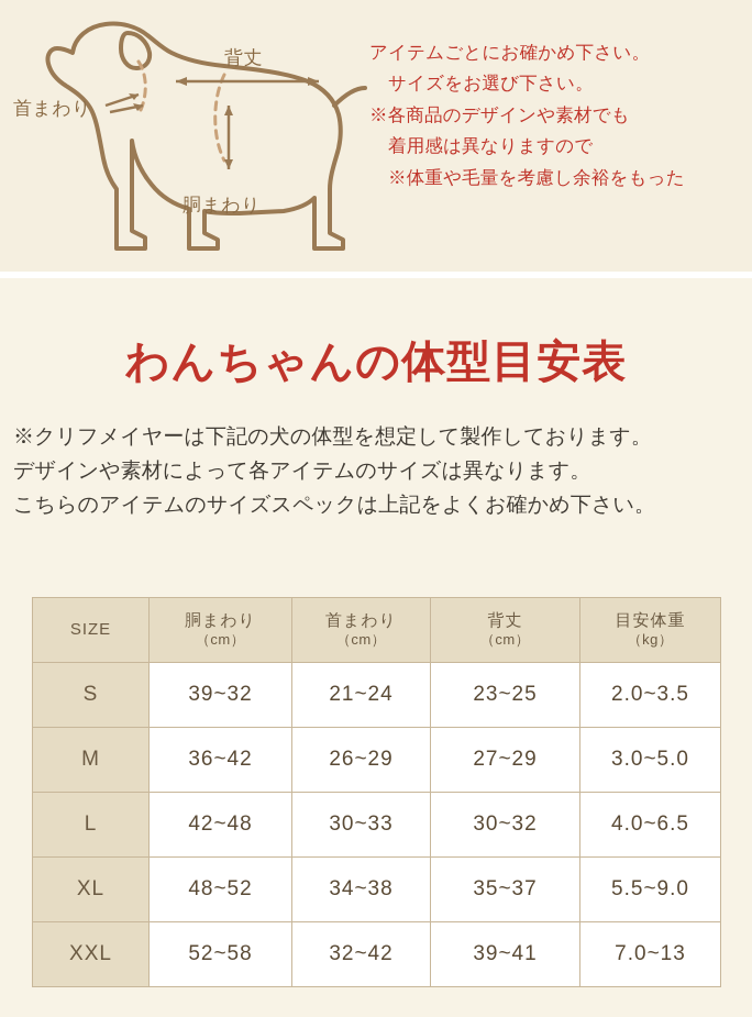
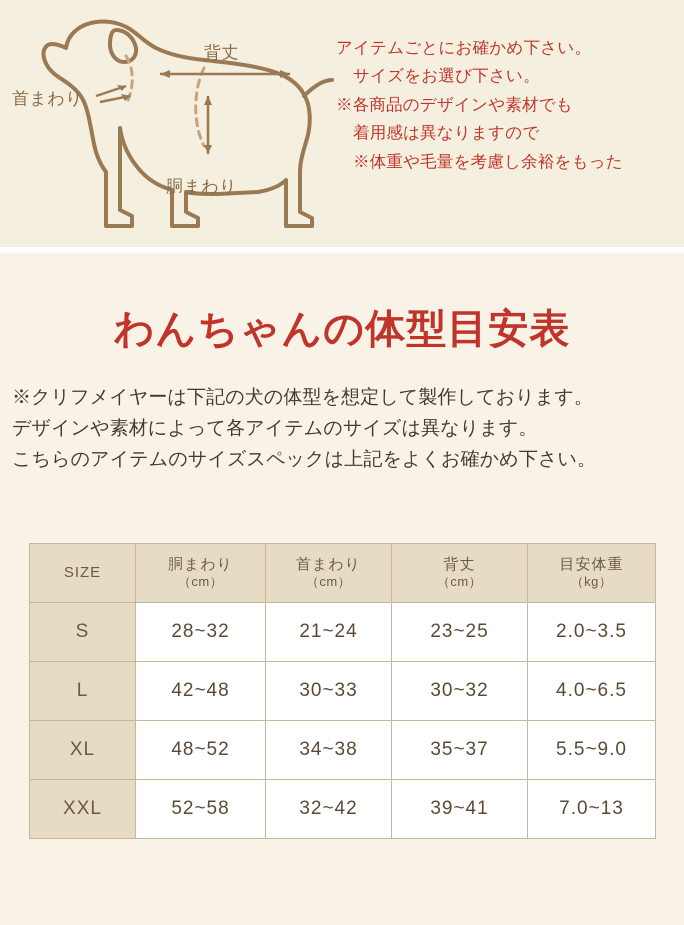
  背丈
  首まわり
  胴まわり
  アイテムごとにお確かめ下さい。
  サイズをお選び下さい。
  ※各商品のデザインや素材でも
  着用感は異なりますので
  ※体重や毛量を考慮し余裕をもった
  わんちゃんの体型目安表
  ※クリフメイヤーは下記の犬の体型を想定して製作しております。
  デザインや素材によって各アイテムのサイズは異なります。
  こちらのアイテムのサイズスペックは上記をよくお確かめ下さい。
  SIZE	胴まわり （cm）	首まわり （cm）	背丈 （cm）	目安体重 （kg）
- S	39~32	21~24	23~25	2.0~3.5
+ S	28~32	21~24	23~25	2.0~3.5
- M	36~42	26~29	27~29	3.0~5.0
  L	42~48	30~33	30~32	4.0~6.5
  XL	48~52	34~38	35~37	5.5~9.0
  XXL	52~58	32~42	39~41	7.0~13
